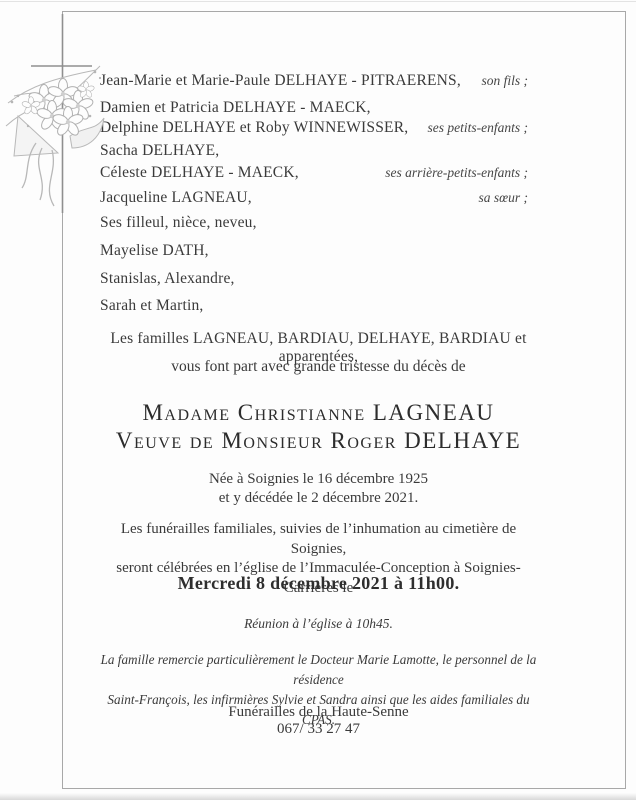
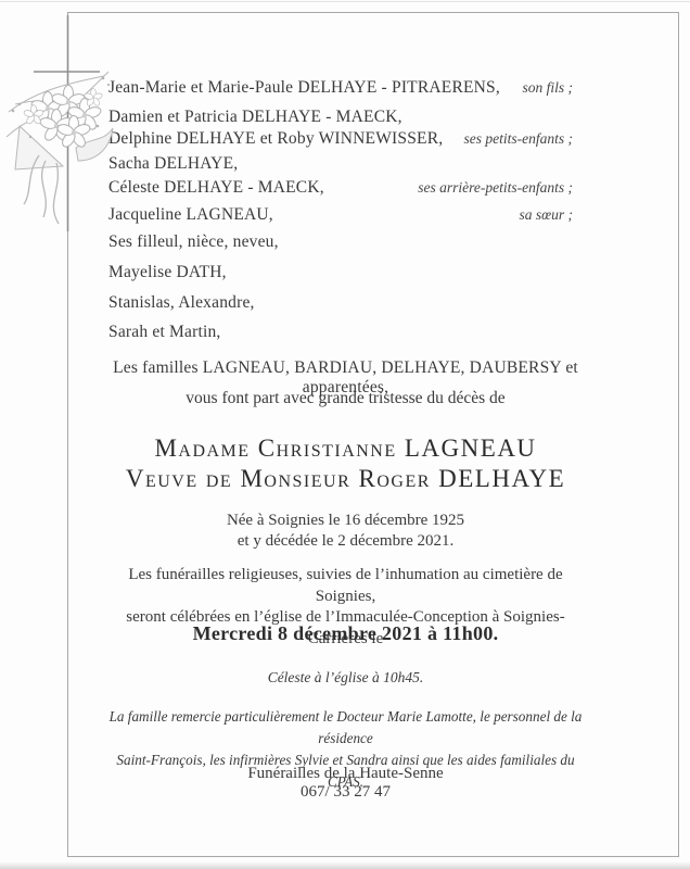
  Jean-Marie et Marie-Paule DELHAYE - PITRAERENS,
  son fils ;
  Damien et Patricia DELHAYE - MAECK,
  Delphine DELHAYE et Roby WINNEWISSER,
  ses petits-enfants ;
  Sacha DELHAYE,
  Céleste DELHAYE - MAECK,
  ses arrière-petits-enfants ;
  Jacqueline LAGNEAU,
  sa sœur ;
  Ses filleul, nièce, neveu,
  Mayelise DATH,
  Stanislas, Alexandre,
  Sarah et Martin,
- Les familles LAGNEAU, BARDIAU, DELHAYE, BARDIAU et apparentées,
+ Les familles LAGNEAU, BARDIAU, DELHAYE, DAUBERSY et apparentées,
  vous font part avec grande tristesse du décès de
  Madame Christianne LAGNEAU
  Veuve de Monsieur Roger DELHAYE
  Née à Soignies le 16 décembre 1925
  et y décédée le 2 décembre 2021.
- Les funérailles familiales, suivies de l’inhumation au cimetière de Soignies,
+ Les funérailles religieuses, suivies de l’inhumation au cimetière de Soignies,
  seront célébrées en l’église de l’Immaculée-Conception à Soignies-Carrières le
  Mercredi 8 décembre 2021 à 11h00.
- Réunion à l’église à 10h45.
+ Céleste à l’église à 10h45.
  La famille remercie particulièrement le Docteur Marie Lamotte, le personnel de la résidence
  Saint-François, les infirmières Sylvie et Sandra ainsi que les aides familiales du CPAS.
  Funérailles de la Haute-Senne
  067/ 33 27 47
